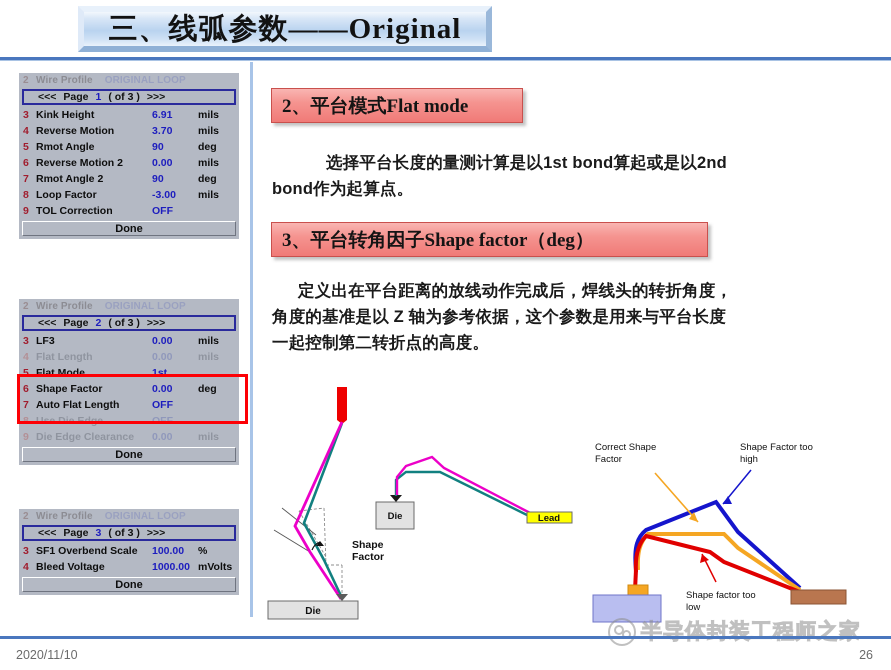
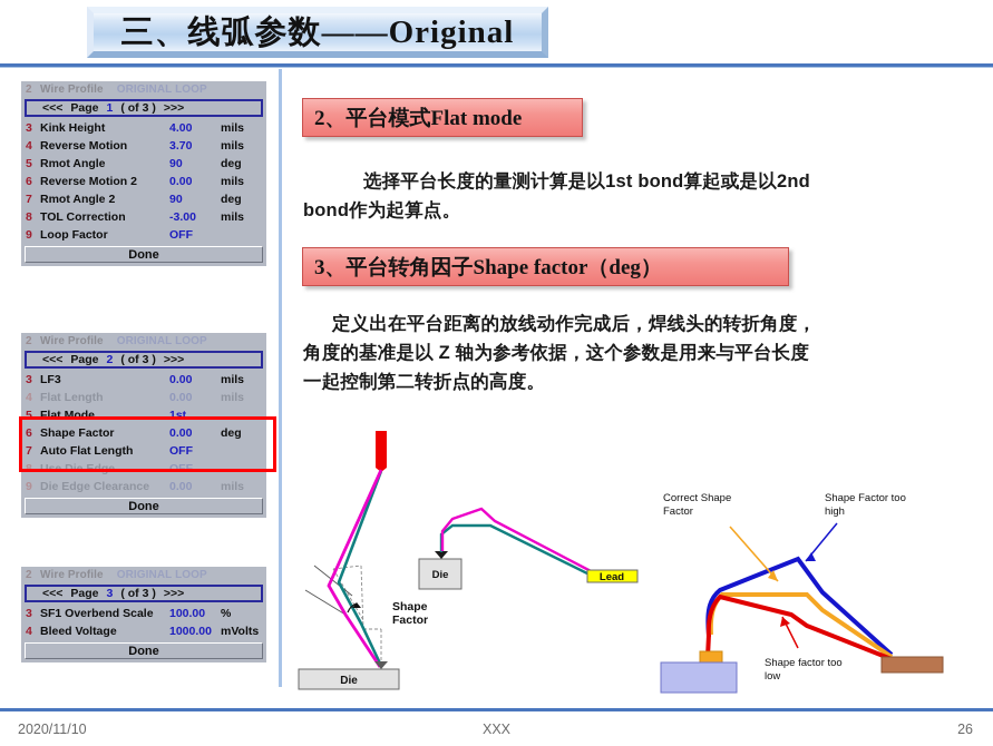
  三、线弧参数——Original
  2
  Wire Profile
  ORIGINAL LOOP
  <<<
  Page
  1
  ( of 3 )
  >>>
  3
  Kink Height
- 6.91
+ 4.00
  mils
  4
  Reverse Motion
  3.70
  mils
  5
  Rmot Angle
  90
  deg
  6
  Reverse Motion 2
  0.00
  mils
  7
  Rmot Angle 2
  90
  deg
  8
- Loop Factor
+ TOL Correction
  -3.00
  mils
  9
- TOL Correction
+ Loop Factor
  OFF
  Done
  2
  Wire Profile
  ORIGINAL LOOP
  <<<
  Page
  2
  ( of 3 )
  >>>
  3
  LF3
  0.00
  mils
  4
  Flat Length
  0.00
  mils
  5
  Flat Mode
  1st
  6
  Shape Factor
  0.00
  deg
  7
  Auto Flat Length
  OFF
  8
  Use Die Edge
  OFF
  9
  Die Edge Clearance
  0.00
  mils
  Done
  2
  Wire Profile
  ORIGINAL LOOP
  <<<
  Page
  3
  ( of 3 )
  >>>
  3
  SF1 Overbend Scale
  100.00
  %
  4
  Bleed Voltage
  1000.00
  mVolts
  Done
  2、平台模式Flat mode
  选择平台长度的量测计算是以1st bond算起或是以2nd
  bond作为起算点。
  3、平台转角因子Shape factor（deg）
  定义出在平台距离的放线动作完成后，焊线头的转折角度，
  角度的基准是以 Z 轴为参考依据，这个参数是用来与平台长度
  一起控制第二转折点的高度。
  Shape
  Factor
  Die
  Die
  Lead
  Correct Shape
  Factor
  Shape Factor too
  high
  Shape factor too
  low
- 半导体封装工程师之家
  2020/11/10
+ XXX
  26
